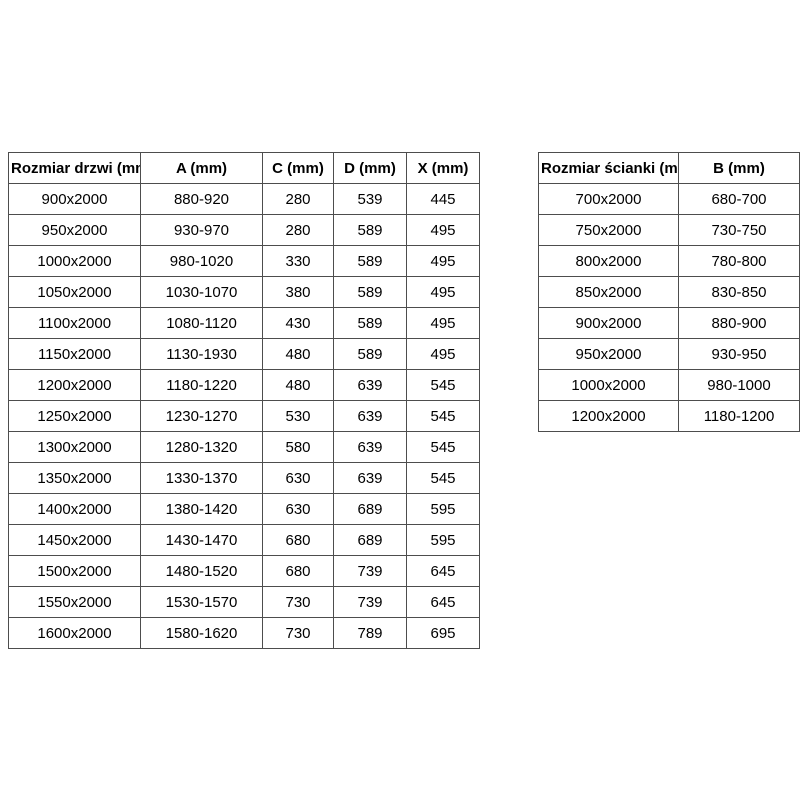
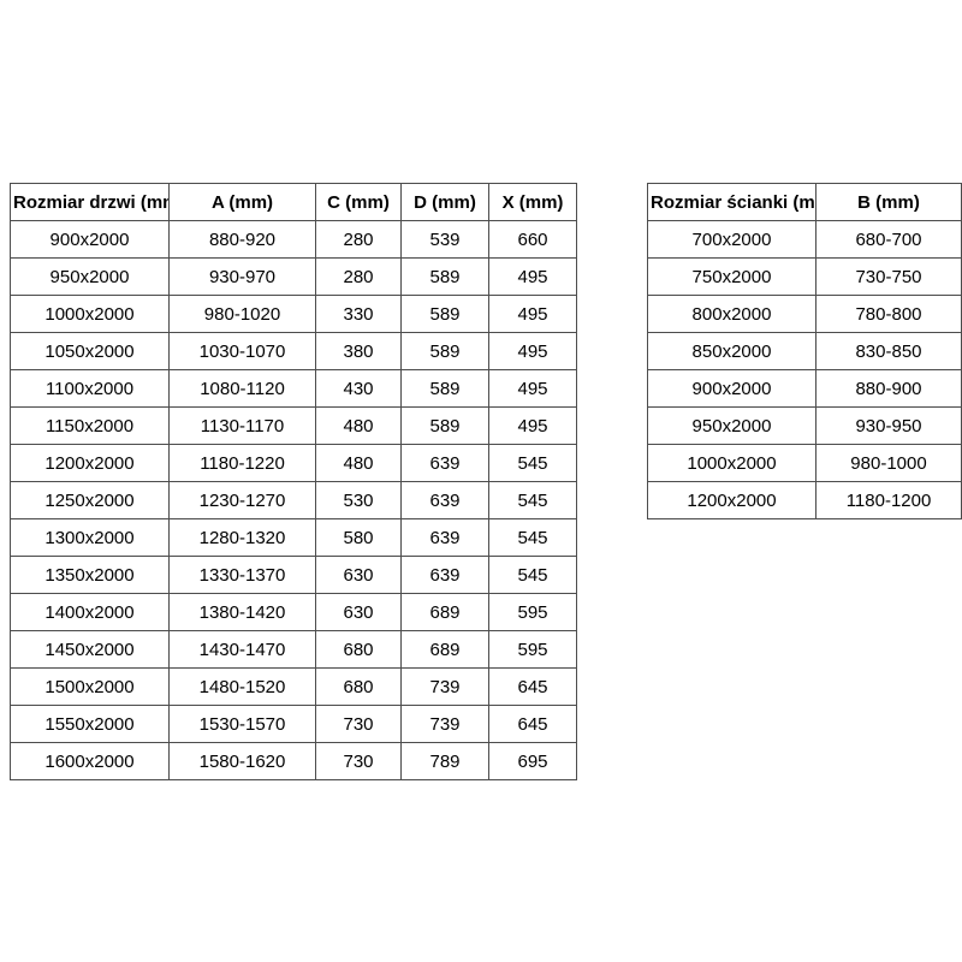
  Rozmiar drzwi (m	A (mm)	C (mm)	D (mm)	X (mm)
- 900x2000	880-920	280	539	445
+ 900x2000	880-920	280	539	660
  950x2000	930-970	280	589	495
  1000x2000	980-1020	330	589	495
  1050x2000	1030-1070	380	589	495
  1100x2000	1080-1120	430	589	495
- 1150x2000	1130-1930	480	589	495
+ 1150x2000	1130-1170	480	589	495
  1200x2000	1180-1220	480	639	545
  1250x2000	1230-1270	530	639	545
  1300x2000	1280-1320	580	639	545
  1350x2000	1330-1370	630	639	545
  1400x2000	1380-1420	630	689	595
  1450x2000	1430-1470	680	689	595
  1500x2000	1480-1520	680	739	645
  1550x2000	1530-1570	730	739	645
  1600x2000	1580-1620	730	789	695
  Rozmiar ścianki (m	B (mm)
  700x2000	680-700
  750x2000	730-750
  800x2000	780-800
  850x2000	830-850
  900x2000	880-900
  950x2000	930-950
  1000x2000	980-1000
  1200x2000	1180-1200
